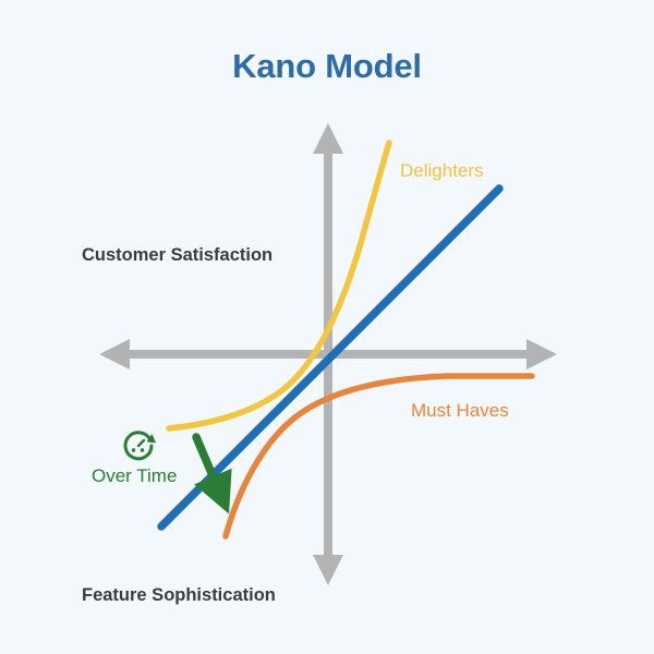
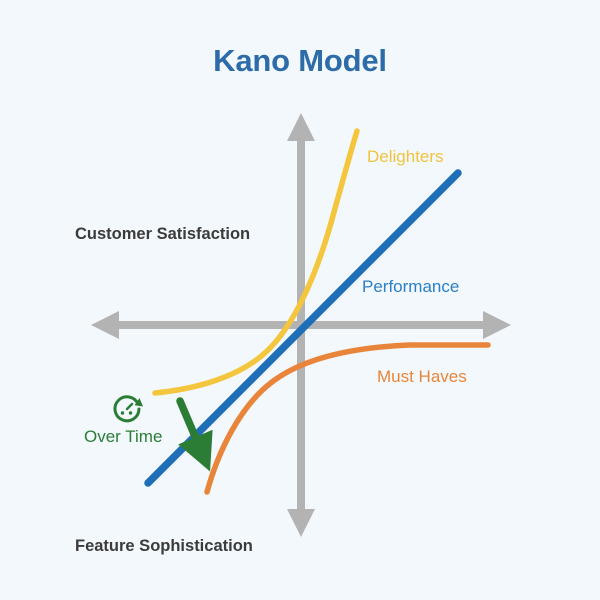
  Kano Model
  Customer Satisfaction
  Feature Sophistication
  Delighters
+ Performance
  Must Haves
  Over Time
